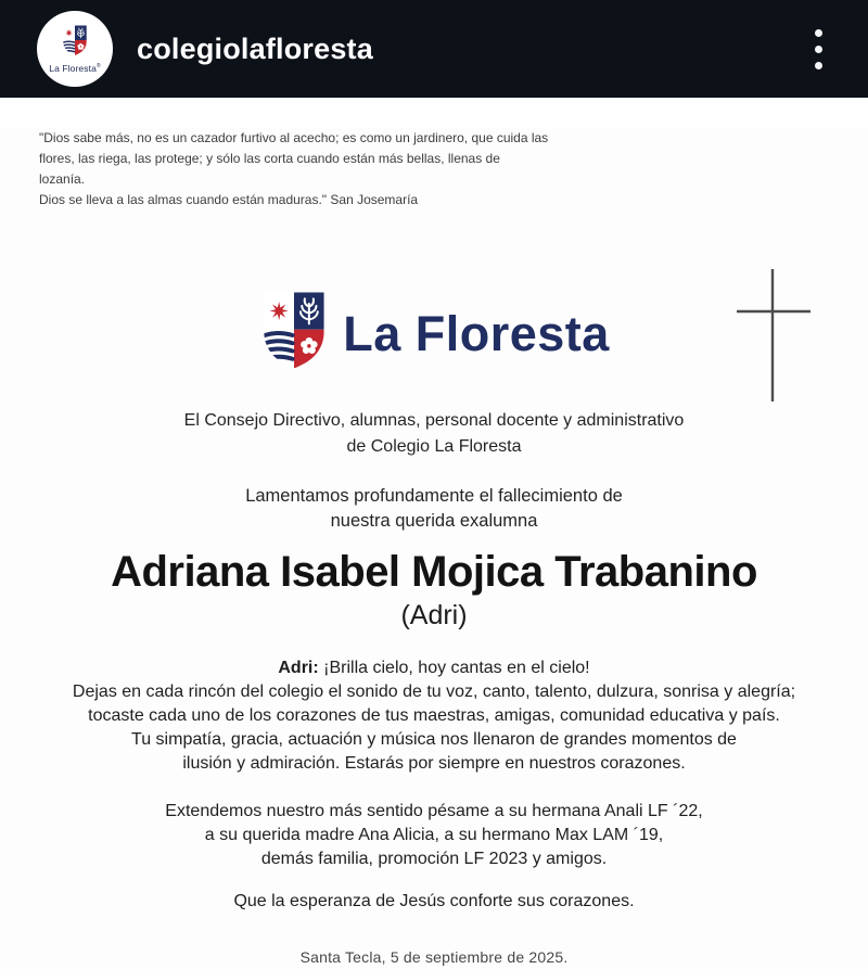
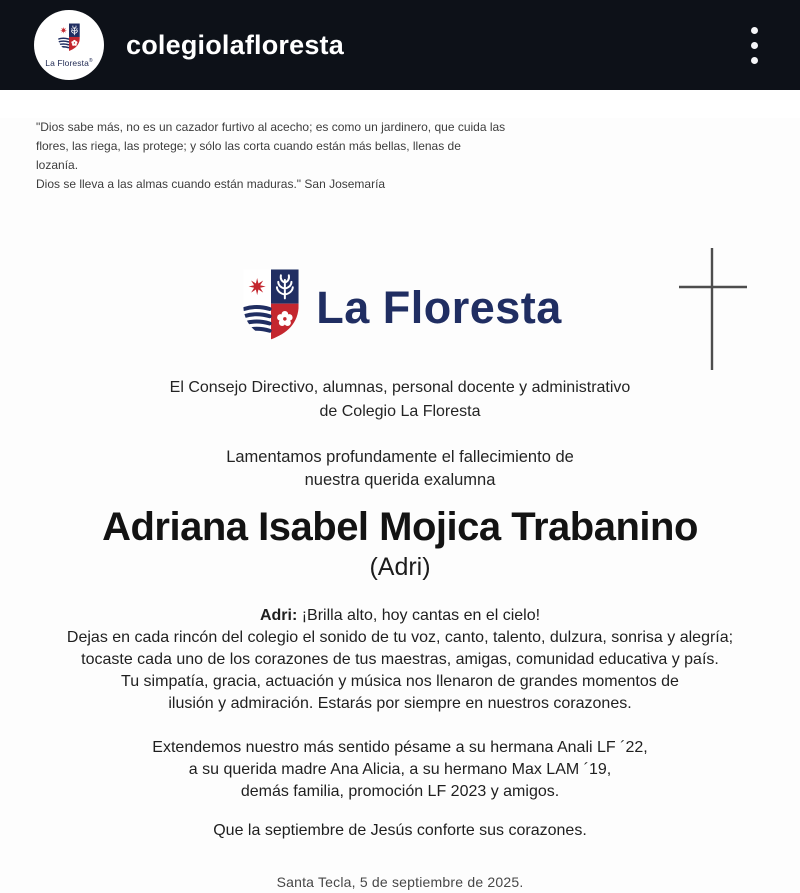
  La Floresta
  colegiolafloresta
  "Dios sabe más, no es un cazador furtivo al acecho; es como un jardinero, que cuida las
  flores, las riega, las protege; y sólo las corta cuando están más bellas, llenas de lozanía.
  Dios se lleva a las almas cuando están maduras." San Josemaría
  La Floresta
  El Consejo Directivo, alumnas, personal docente y administrativo
  de Colegio La Floresta
  Lamentamos profundamente el fallecimiento de
  nuestra querida exalumna
  Adriana Isabel Mojica Trabanino
  (Adri)
- Adri: ¡Brilla cielo, hoy cantas en el cielo!
+ Adri: ¡Brilla alto, hoy cantas en el cielo!
  Dejas en cada rincón del colegio el sonido de tu voz, canto, talento, dulzura, sonrisa y alegría;
  tocaste cada uno de los corazones de tus maestras, amigas, comunidad educativa y país.
  Tu simpatía, gracia, actuación y música nos llenaron de grandes momentos de
  ilusión y admiración. Estarás por siempre en nuestros corazones.
  Extendemos nuestro más sentido pésame a su hermana Anali LF ´22,
  a su querida madre Ana Alicia, a su hermano Max LAM ´19,
  demás familia, promoción LF 2023 y amigos.
- Que la esperanza de Jesús conforte sus corazones.
+ Que la septiembre de Jesús conforte sus corazones.
  Santa Tecla, 5 de septiembre de 2025.
